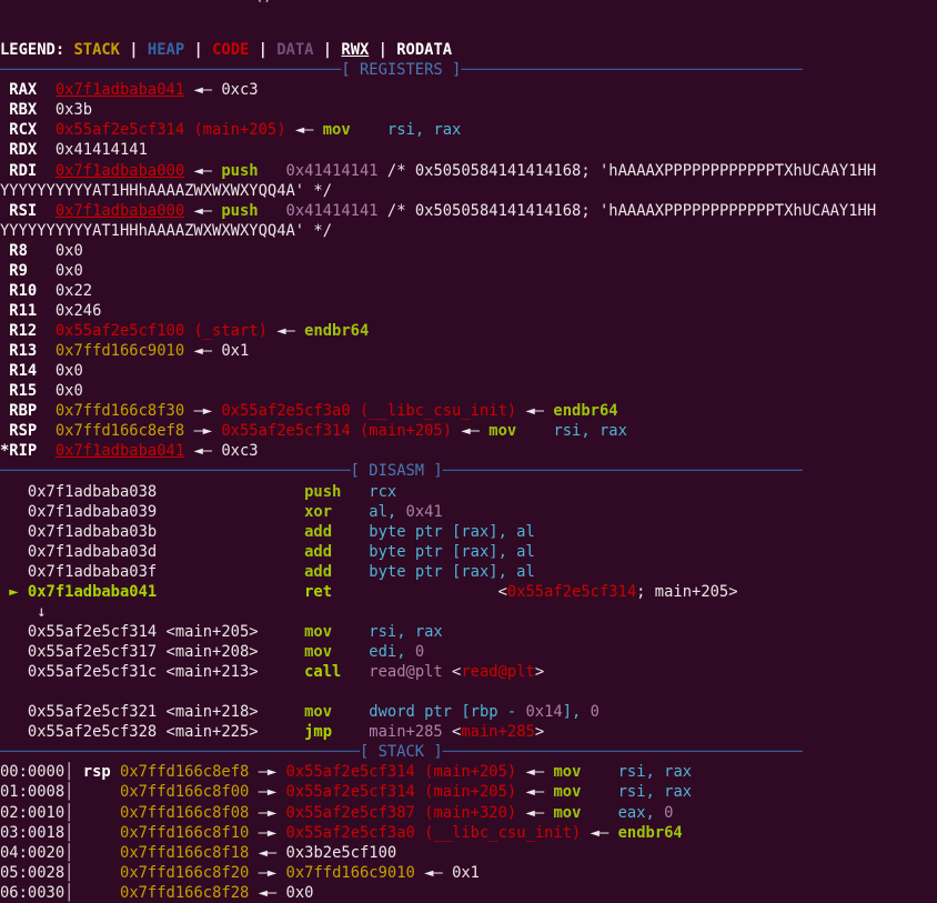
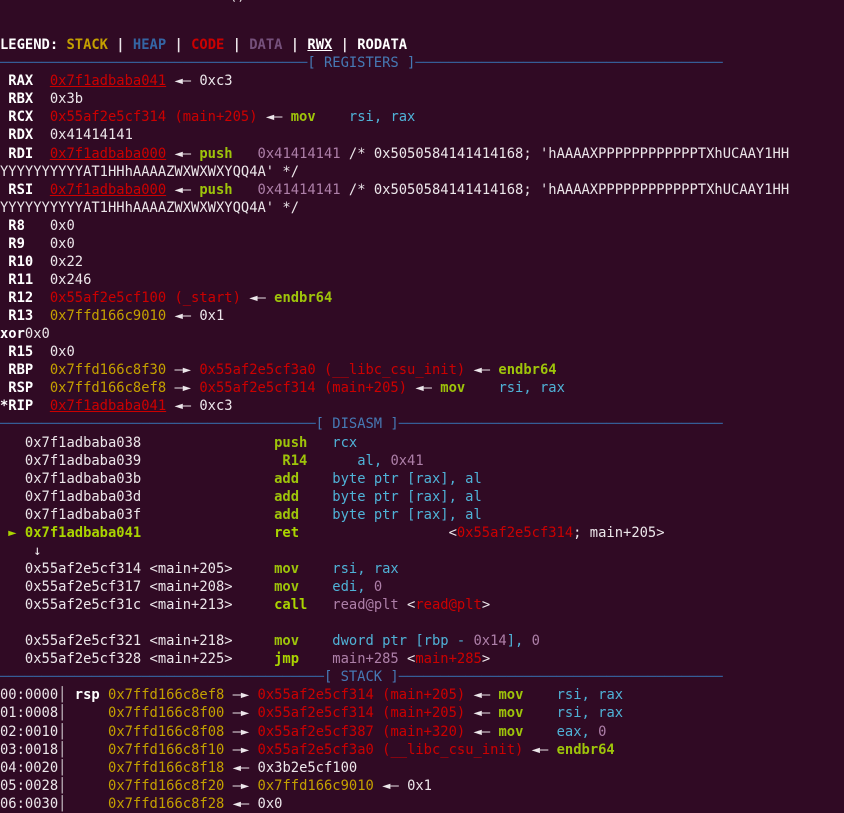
  LEGEND: STACK | HEAP | CODE | DATA | RWX | RODATA
  ─────────────────────────────────────[ REGISTERS ]─────────────────────────────────────
  RAX 0x7f1adbaba041 ◄— 0xc3
  RBX 0x3b
  RCX 0x55af2e5cf314 (main+205) ◄— mov rsi, rax
  RDX 0x41414141
  RDI 0x7f1adbaba000 ◄— push 0x41414141 /* 0x5050584141414168; 'hAAAAXPPPPPPPPPPPPTXhUCAAY1HH
  YYYYYYYYYYAT1HHhAAAAZWXWXWXYQQ4A' */
  RSI 0x7f1adbaba000 ◄— push 0x41414141 /* 0x5050584141414168; 'hAAAAXPPPPPPPPPPPPTXhUCAAY1HH
  YYYYYYYYYYAT1HHhAAAAZWXWXWXYQQ4A' */
  R8 0x0
  R9 0x0
  R10 0x22
  R11 0x246
  R12 0x55af2e5cf100 (_start) ◄— endbr64
  R13 0x7ffd166c9010 ◄— 0x1
- R14 0x0
+ xor0x0
  R15 0x0
  RBP 0x7ffd166c8f30 —► 0x55af2e5cf3a0 (__libc_csu_init) ◄— endbr64
  RSP 0x7ffd166c8ef8 —► 0x55af2e5cf314 (main+205) ◄— mov rsi, rax
  *RIP 0x7f1adbaba041 ◄— 0xc3
  ──────────────────────────────────────[ DISASM ]───────────────────────────────────────
  0x7f1adbaba038 push rcx
- 0x7f1adbaba039 xor al, 0x41
+ 0x7f1adbaba039 R14 al, 0x41
  0x7f1adbaba03b add byte ptr [rax], al
  0x7f1adbaba03d add byte ptr [rax], al
  0x7f1adbaba03f add byte ptr [rax], al
  ► 0x7f1adbaba041 ret <0x55af2e5cf314; main+205>
  ↓
  0x55af2e5cf314 <main+205> mov rsi, rax
  0x55af2e5cf317 <main+208> mov edi, 0
  0x55af2e5cf31c <main+213> call read@plt <read@plt>
  0x55af2e5cf321 <main+218> mov dword ptr [rbp - 0x14], 0
  0x55af2e5cf328 <main+225> jmp main+285 <main+285>
  ───────────────────────────────────────[ STACK ]───────────────────────────────────────
  00:0000│ rsp 0x7ffd166c8ef8 —► 0x55af2e5cf314 (main+205) ◄— mov rsi, rax
  01:0008│ 0x7ffd166c8f00 —► 0x55af2e5cf314 (main+205) ◄— mov rsi, rax
  02:0010│ 0x7ffd166c8f08 —► 0x55af2e5cf387 (main+320) ◄— mov eax, 0
  03:0018│ 0x7ffd166c8f10 —► 0x55af2e5cf3a0 (__libc_csu_init) ◄— endbr64
  04:0020│ 0x7ffd166c8f18 ◄— 0x3b2e5cf100
  05:0028│ 0x7ffd166c8f20 —► 0x7ffd166c9010 ◄— 0x1
  06:0030│ 0x7ffd166c8f28 ◄— 0x0
